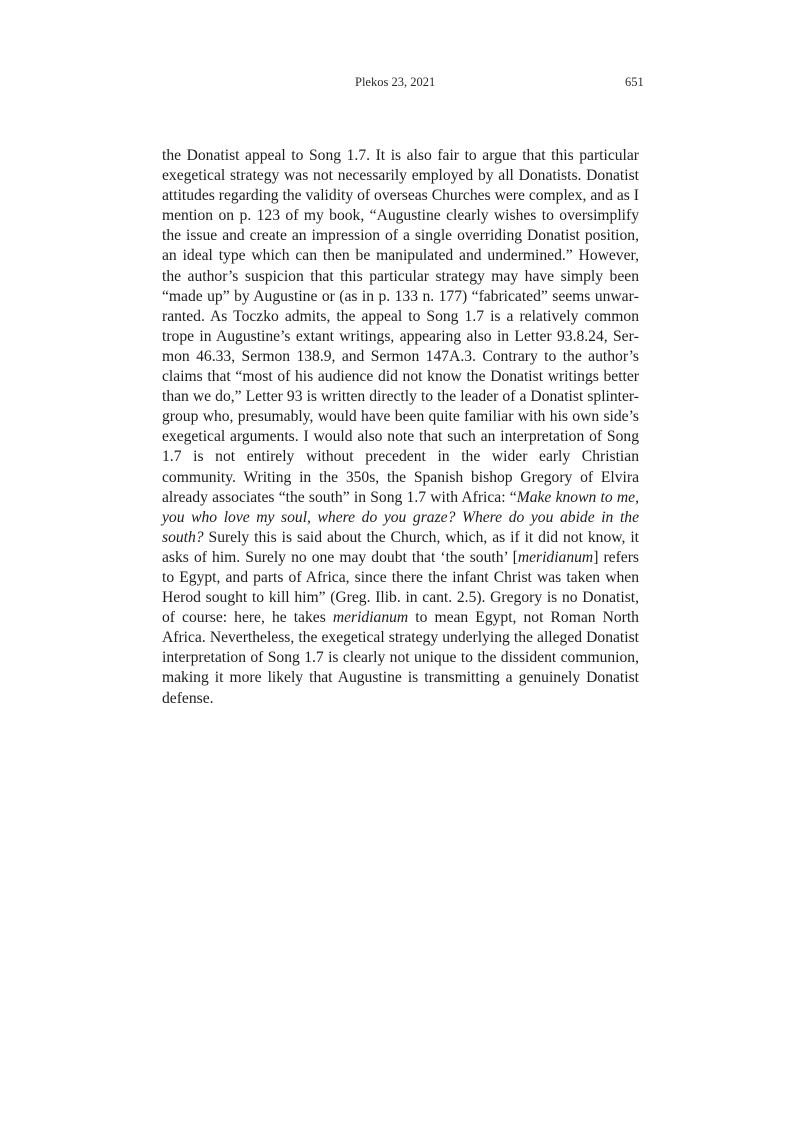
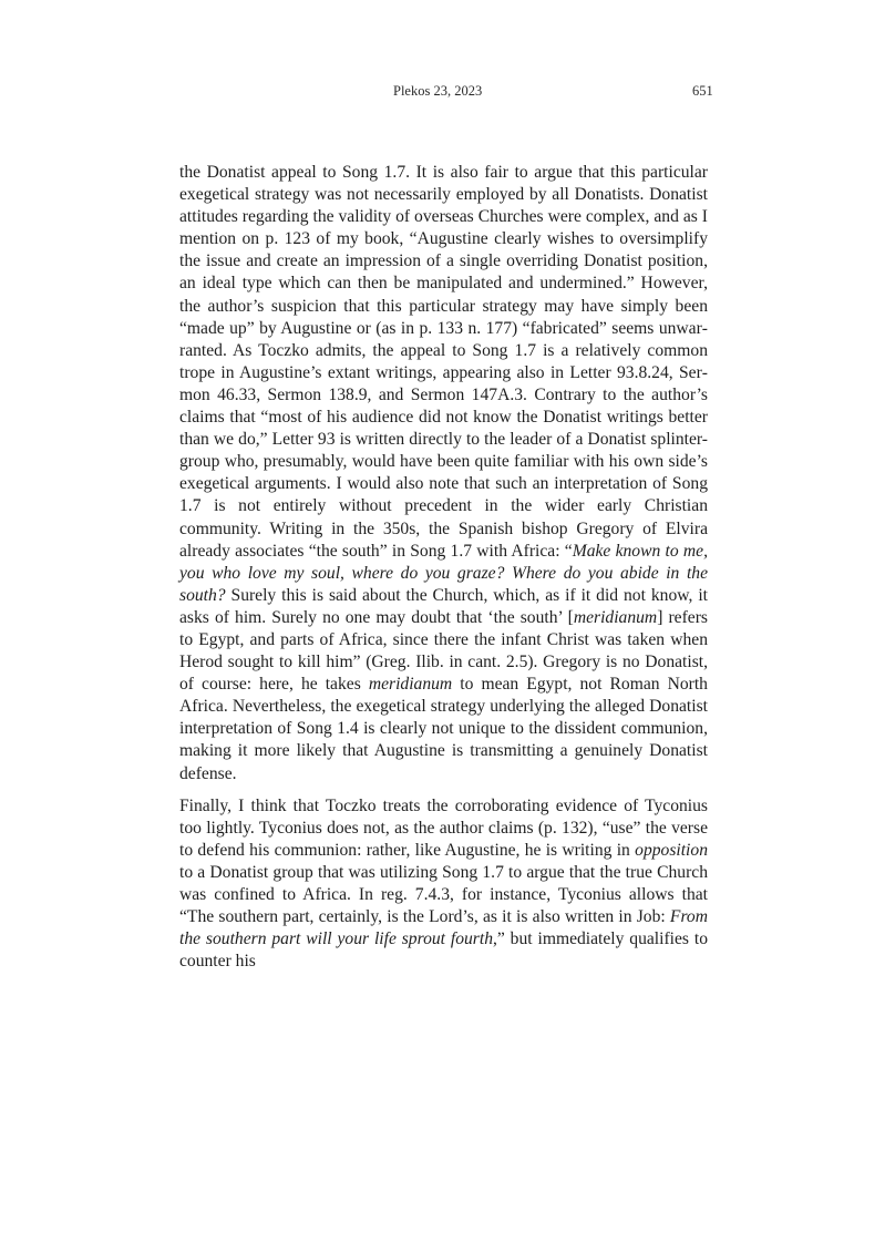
- Plekos 23, 2021
+ Plekos 23, 2023
  651
- the Donatist appeal to Song 1.7. It is also fair to argue that this particular exegetical strategy was not necessarily employed by all Donatists. Donatist attitudes regarding the validity of overseas Churches were complex, and as I mention on p. 123 of my book, “Augustine clearly wishes to oversimplify the issue and create an impression of a single overriding Donatist position, an ideal type which can then be manipulated and undermined.” However, the author’s suspicion that this particular strategy may have simply been “made up” by Augustine or (as in p. 133 n. 177) “fabricated” seems unwar­anted. As Toczko admits, the appeal to Song 1.7 is a relatively common trope in Augustine’s extant writings, appearing also in Letter 93.8.24, Ser­on 46.33, Sermon 138.9, and Sermon 147A.3. Contrary to the author’s claims that “most of his audience did not know the Donatist writings better than we do,” Letter 93 is written directly to the leader of a Donatist splinter-group who, presumably, would have been quite familiar with his own side’s exegetical arguments. I would also note that such an interpretation of Song 1.7 is not entirely without precedent in the wider early Christian community. Writing in the 350s, the Spanish bishop Gregory of Elvira already associates “the south” in Song 1.7 with Africa: “Make known to me, you who love my soul, where do you graze? Where do you abide in the south? Surely this is said about the Church, which, as if it did not know, it asks of him. Surely no one may doubt that ‘the south’ [meridianum] refers to Egypt, and parts of Africa, since there the infant Christ was taken when Herod sought to kill him” (Greg. Ilib. in cant. 2.5). Gregory is no Donatist, of course: here, he takes meridianum to mean Egypt, not Roman North Africa. Nevertheless, the exegetical strategy underlying the alleged Donatist interpretation of Song 1.7 is clearly not unique to the dissident communion, making it more likely that Augustine is transmitting a genuinely Donatist defense.
+ the Donatist appeal to Song 1.7. It is also fair to argue that this particular exegetical strategy was not necessarily employed by all Donatists. Donatist attitudes regarding the validity of overseas Churches were complex, and as I mention on p. 123 of my book, “Augustine clearly wishes to oversimplify the issue and create an impression of a single overriding Donatist position, an ideal type which can then be manipulated and undermined.” However, the author’s suspicion that this particular strategy may have simply been “made up” by Augustine or (as in p. 133 n. 177) “fabricated” seems unwar­anted. As Toczko admits, the appeal to Song 1.7 is a relatively common trope in Augustine’s extant writings, appearing also in Letter 93.8.24, Ser­on 46.33, Sermon 138.9, and Sermon 147A.3. Contrary to the author’s claims that “most of his audience did not know the Donatist writings better than we do,” Letter 93 is written directly to the leader of a Donatist splinter-group who, presumably, would have been quite familiar with his own side’s exegetical arguments. I would also note that such an interpretation of Song 1.7 is not entirely without precedent in the wider early Christian community. Writing in the 350s, the Spanish bishop Gregory of Elvira already associates “the south” in Song 1.7 with Africa: “Make known to me, you who love my soul, where do you graze? Where do you abide in the south? Surely this is said about the Church, which, as if it did not know, it asks of him. Surely no one may doubt that ‘the south’ [meridianum] refers to Egypt, and parts of Africa, since there the infant Christ was taken when Herod sought to kill him” (Greg. Ilib. in cant. 2.5). Gregory is no Donatist, of course: here, he takes meridianum to mean Egypt, not Roman North Africa. Nevertheless, the exegetical strategy underlying the alleged Donatist interpretation of Song 1.4 is clearly not unique to the dissident communion, making it more likely that Augustine is transmitting a genuinely Donatist defense.
+ Finally, I think that Toczko treats the corroborating evidence of Tyconius too lightly. Tyconius does not, as the author claims (p. 132), “use” the verse to defend his communion: rather, like Augustine, he is writing in opposition to a Donatist group that was utilizing Song 1.7 to argue that the true Church was confined to Africa. In reg. 7.4.3, for instance, Tyconius allows that “The southern part, certainly, is the Lord’s, as it is also written in Job: From the southern part will your life sprout fourth,” but immediately qualifies to counter his
